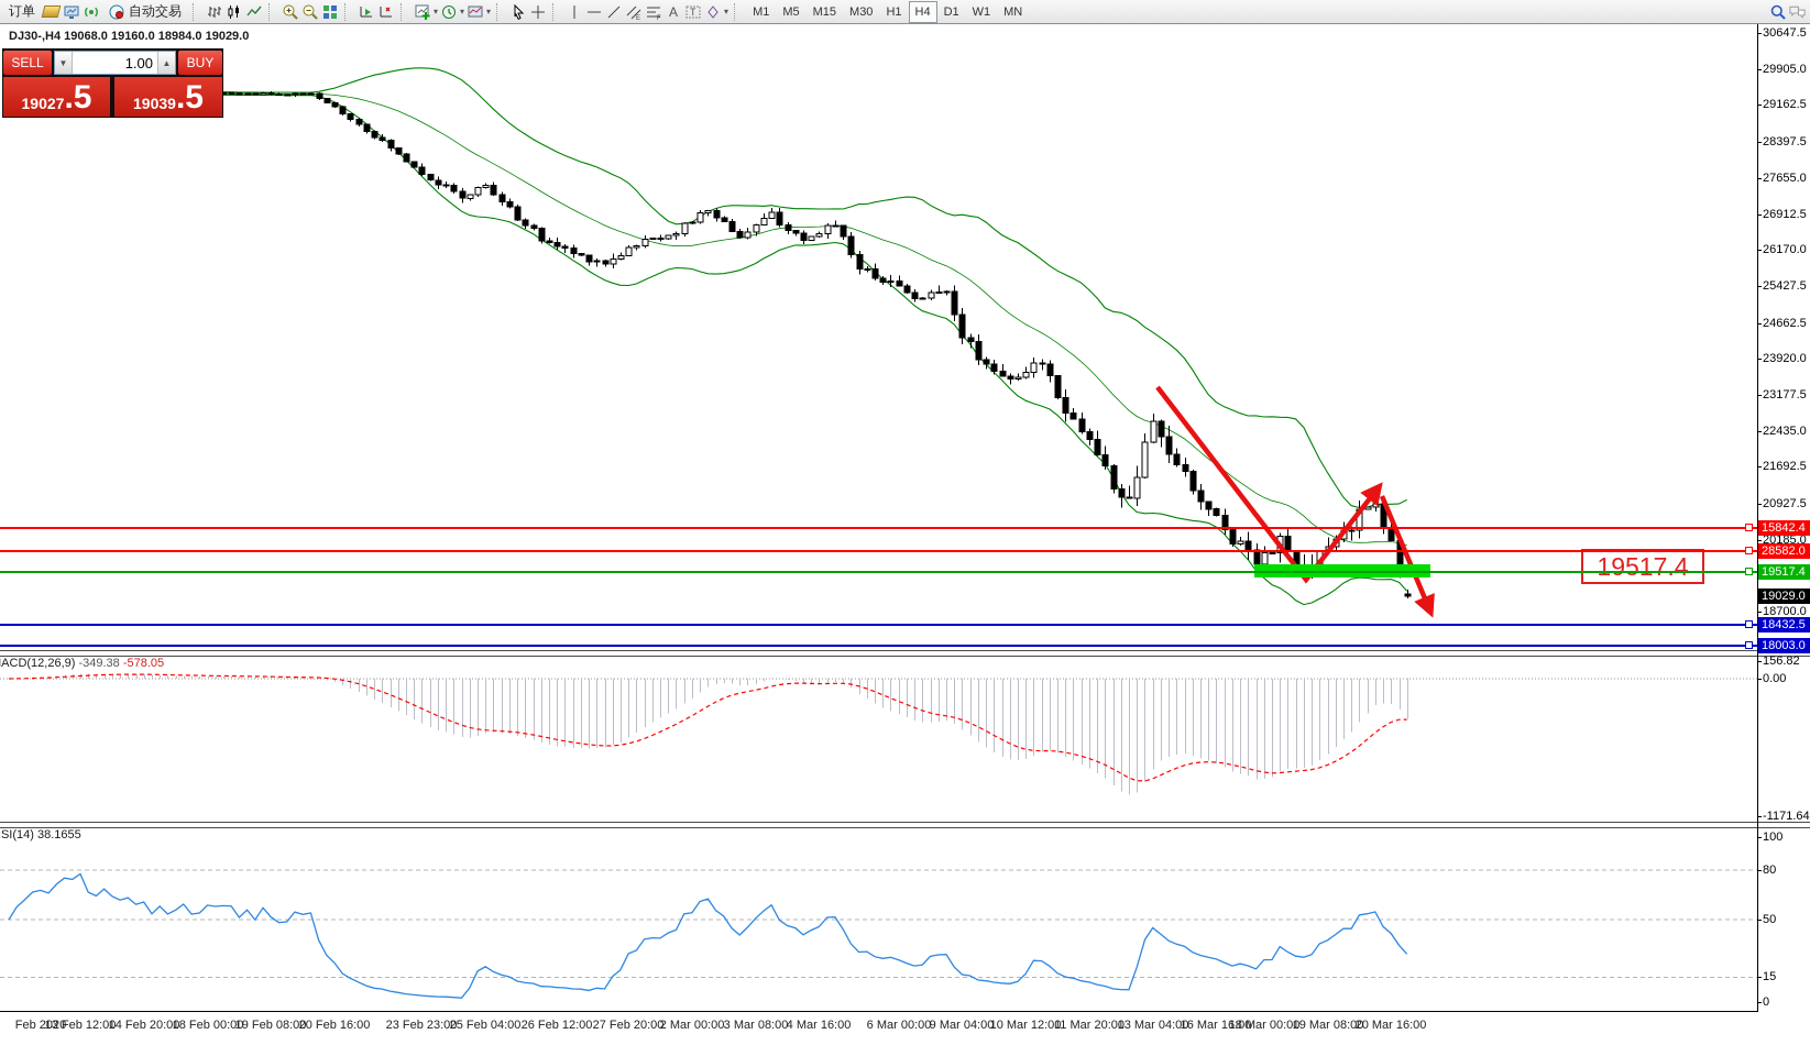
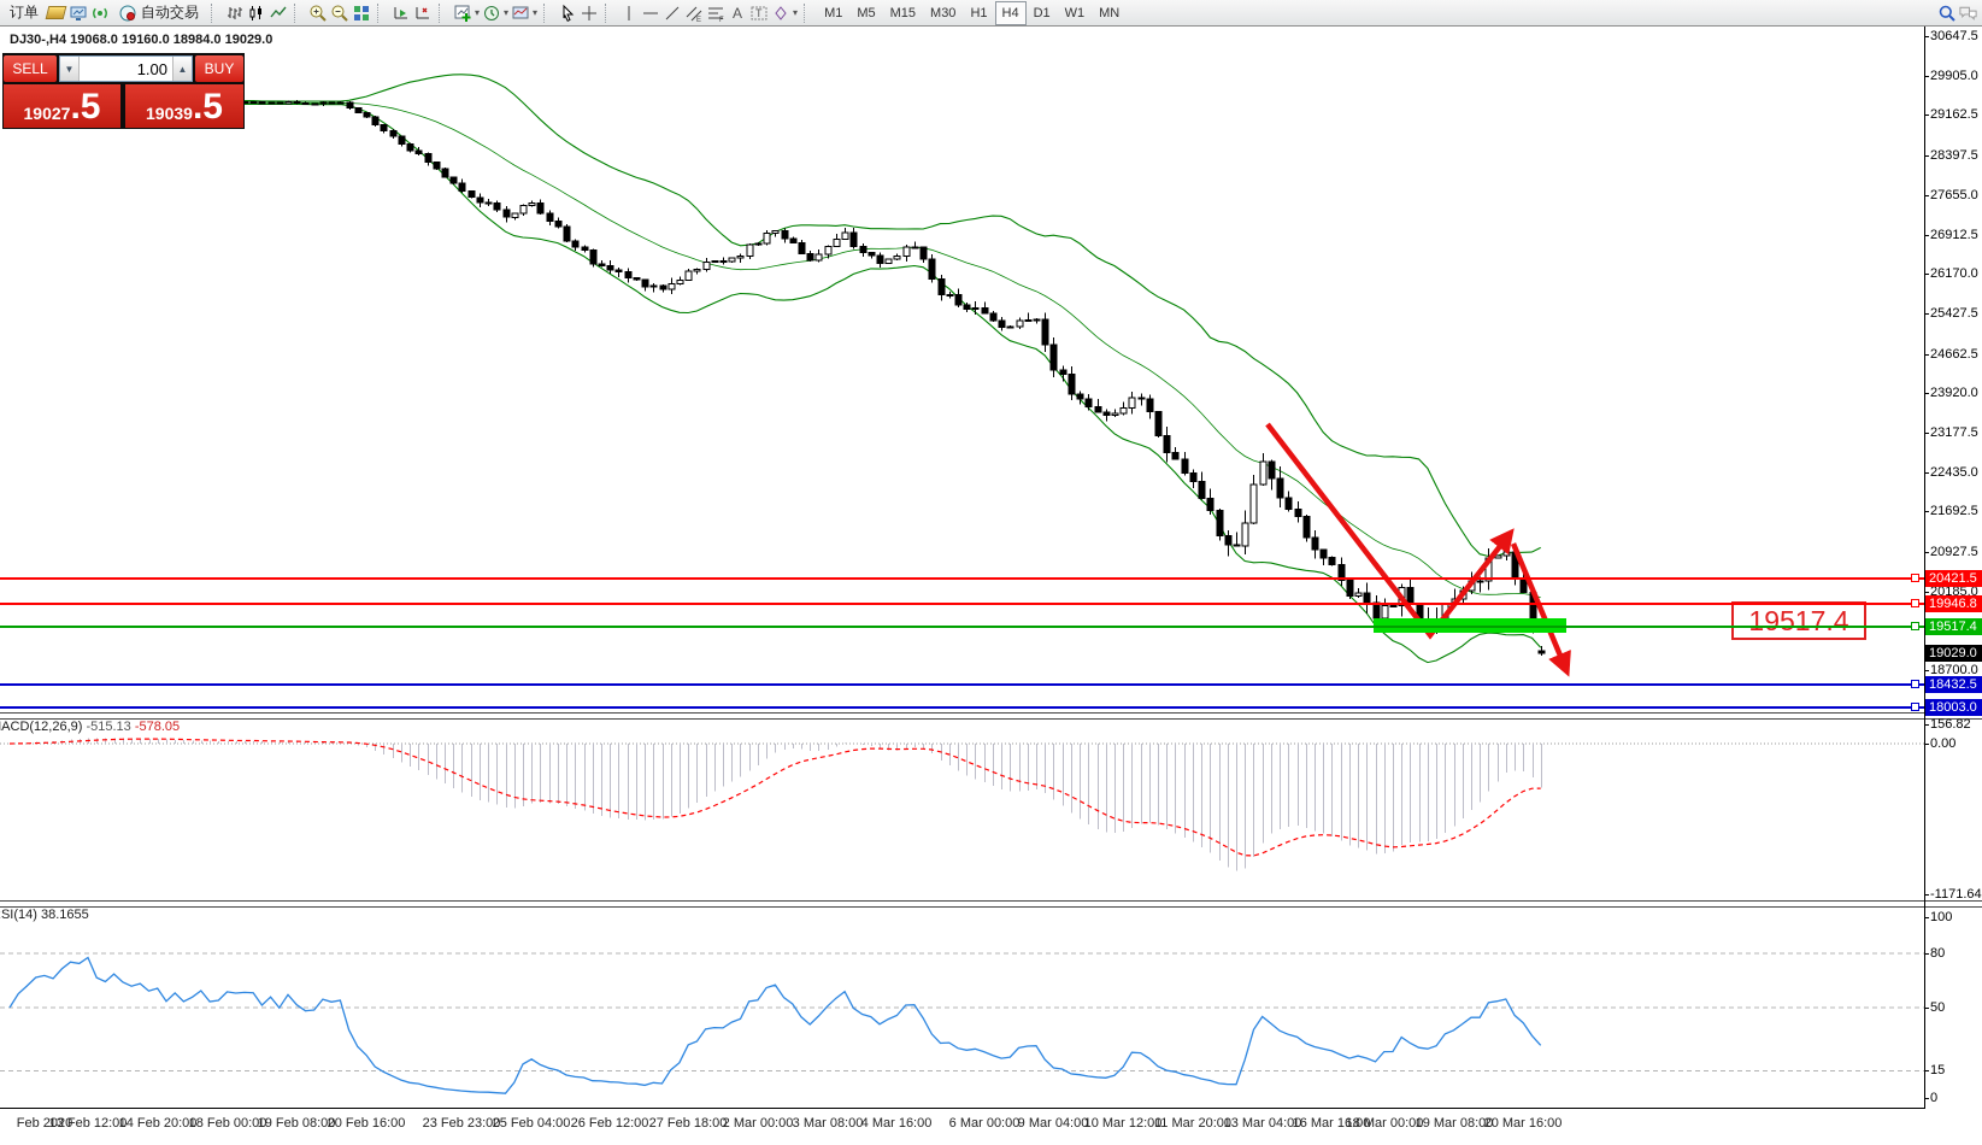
  订单
  自动交易
  ▾
  ▾
  ▾
  A
  T
  ▾
  M1
  M5
  M15
  M30
  H1
  H4
  D1
  W1
  MN
  DJ30-,H4 19068.0 19160.0 18984.0 19029.0
- ACD(12,26,9) -349.38 -578.05
+ ACD(12,26,9) -515.13 -578.05
  SI(14) 38.1655
  19517.4
  SELL
  ▼
  1.00
  ▲
  BUY
  19027
  .5
  19039
  .5
  30647.5
  29905.0
  29162.5
  28397.5
  27655.0
  26912.5
  26170.0
  25427.5
  24662.5
  23920.0
  23177.5
  22435.0
  21692.5
  20927.5
  20185.0
  18700.0
- 15842.4
+ 20421.5
- 28582.0
+ 19946.8
  19517.4
  19029.0
  18432.5
  18003.0
  156.82
  0.00
  -1171.64
  100
  80
  50
  15
  0
  Feb 2020
  13 Feb 12:00
  14 Feb 20:00
  18 Feb 00:00
  19 Feb 08:00
  20 Feb 16:00
  23 Feb 23:00
  25 Feb 04:00
  26 Feb 12:00
- 27 Feb 20:00
+ 27 Feb 18:00
  2 Mar 00:00
  3 Mar 08:00
  4 Mar 16:00
  6 Mar 00:00
  9 Mar 04:00
  10 Mar 12:00
  11 Mar 20:00
  13 Mar 04:00
  16 Mar 16:00
  18 Mar 00:00
  19 Mar 08:00
  20 Mar 16:00
